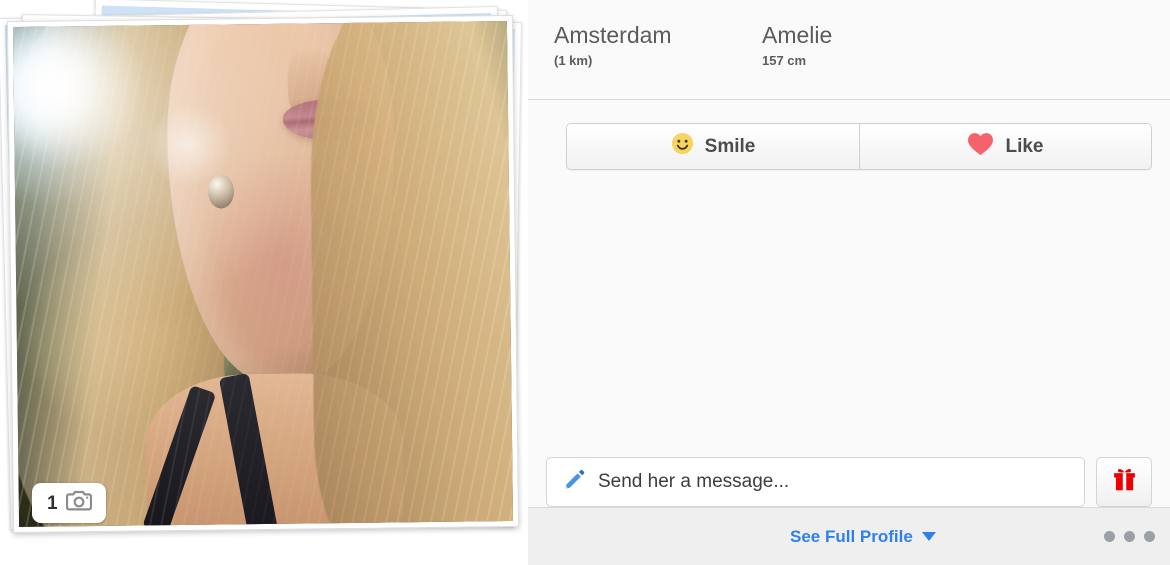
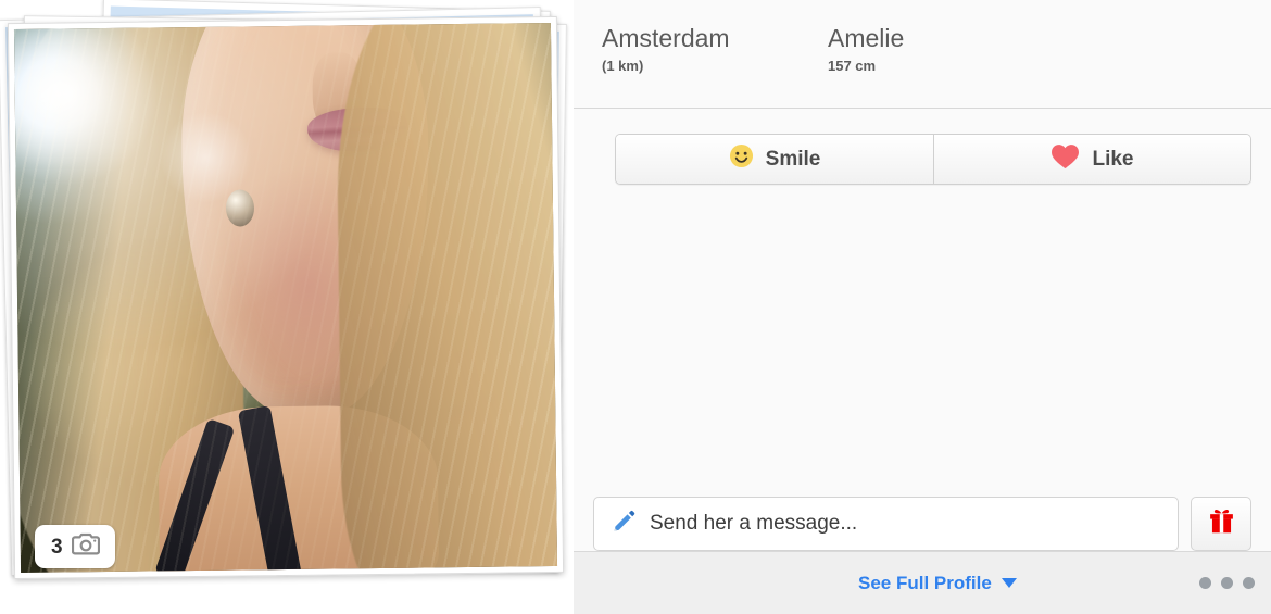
- 1
+ 3
  Amsterdam
  (1 km)
  Amelie
  157 cm
  Smile
  Like
  Send her a message...
  See Full Profile
